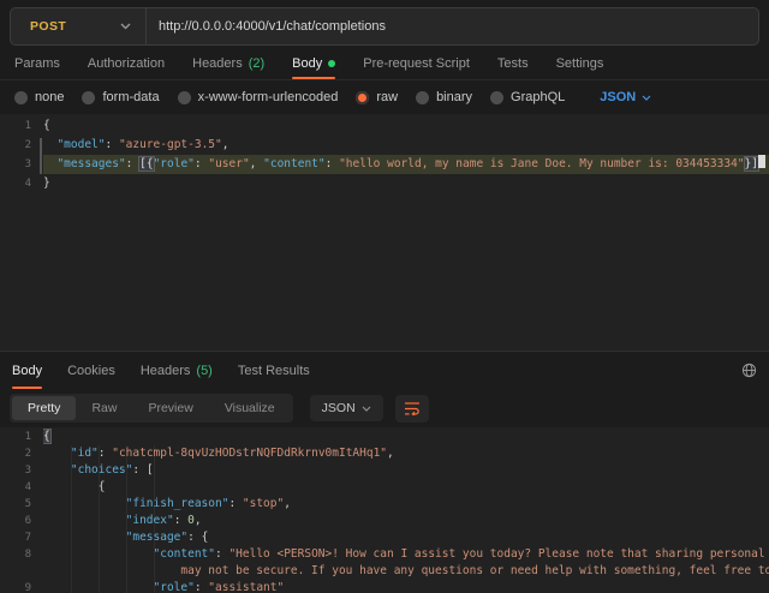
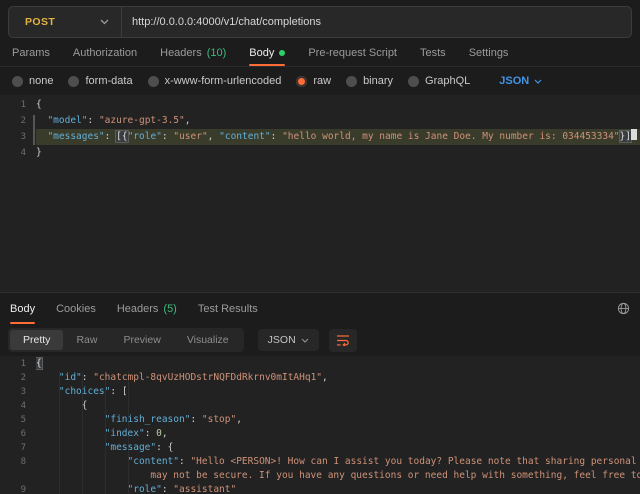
  POST
  http://0.0.0.0:4000/v1/chat/completions
  Params
  Authorization
  Headers
- (2)
+ (10)
  Body
  Pre-request Script
  Tests
  Settings
  none
  form-data
  x-www-form-urlencoded
  raw
  binary
  GraphQL
  JSON
  1
  {
  2
  "model": "azure-gpt-3.5",
  3
  "messages": [{"role": "user", "content": "hello world, my name is Jane Doe. My number is: 034453334"}]
  4
  }
  Body
  Cookies
  Headers
  (5)
  Test Results
  Pretty
  Raw
  Preview
  Visualize
  JSON
  1
  {
  2
  "id": "chatcmpl-8qvUzHODstrNQFDdRkrnv0mItAHq1",
  3
  "choices": [
  4
  {
  5
  "finish_reason": "stop",
  6
  "index": 0,
  7
  "message": {
  8
  "content": "Hello <PERSON>! How can I assist you today? Please note that sharing personal
  may not be secure. If you have any questions or need help with something, feel free to
  9
  "role": "assistant"
